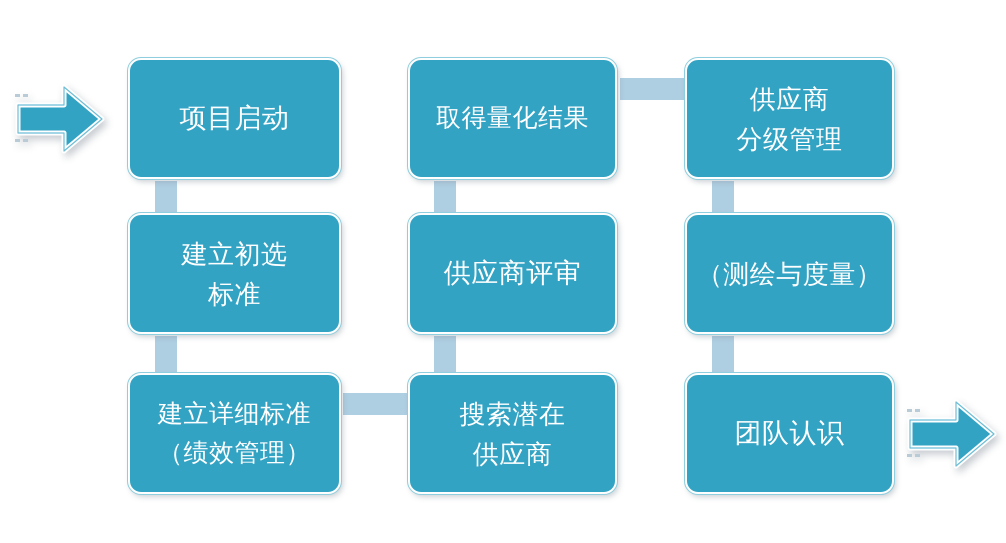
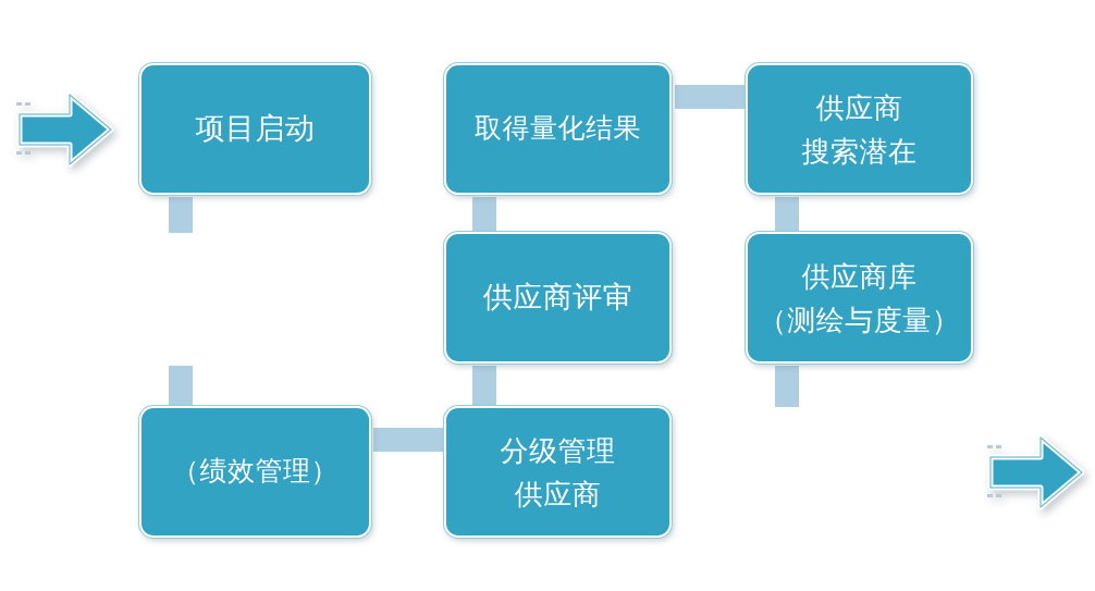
  项目启动
- 建立初选
- 标准
- 建立详细标准
  （绩效管理）
  取得量化结果
  供应商评审
- 搜索潜在
+ 分级管理
  供应商
  供应商
- 分级管理
+ 搜索潜在
+ 供应商库
  （测绘与度量）
- 团队认识
